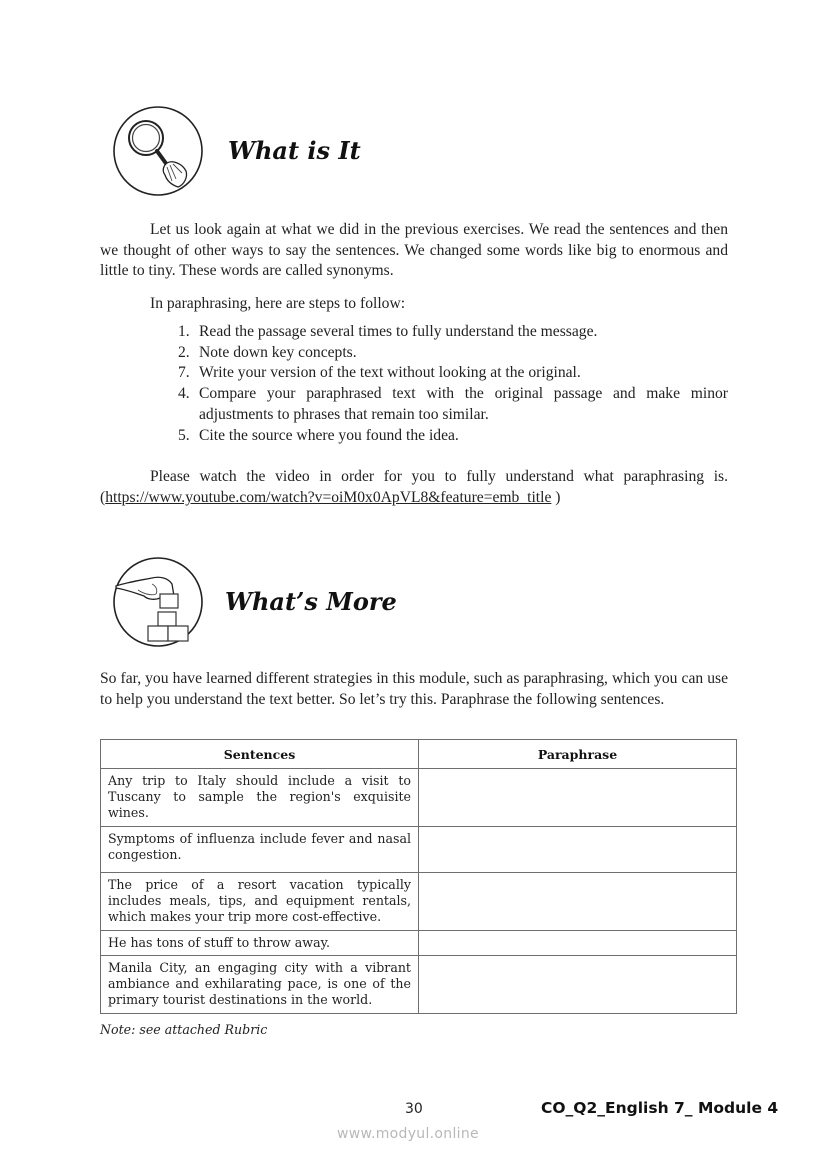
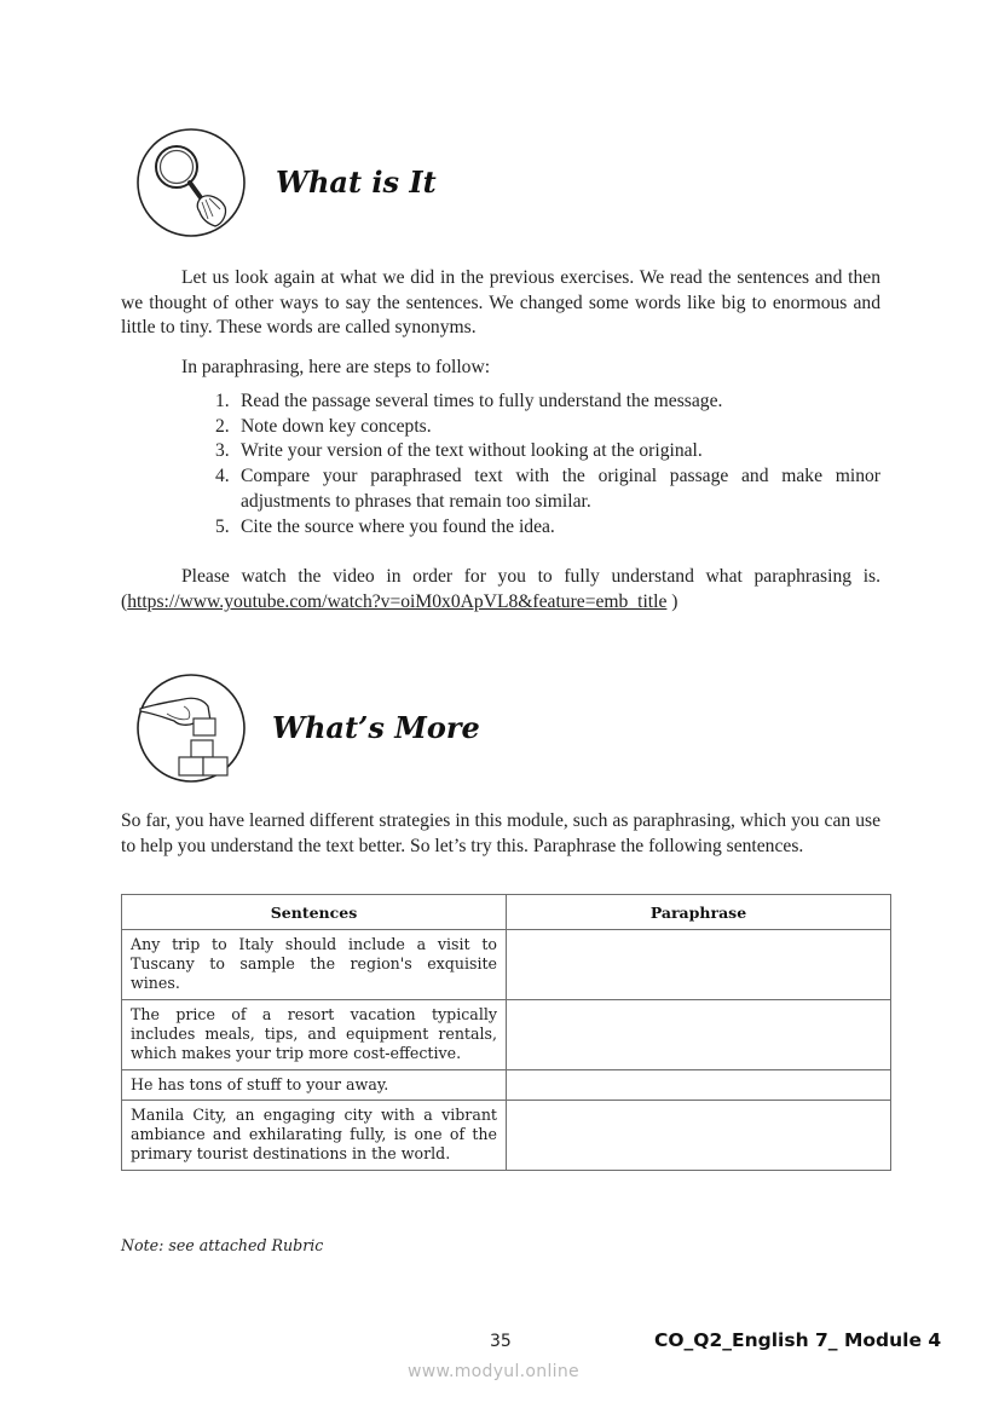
  What is It
  Let us look again at what we did in the previous exercises. We read the sentences and then we thought of other ways to say the sentences. We changed some words like big to enormous and little to tiny. These words are called synonyms.
  In paraphrasing, here are steps to follow:
  1.
  Read the passage several times to fully understand the message.
  2.
  Note down key concepts.
- 7.
+ 3.
  Write your version of the text without looking at the original.
  4.
  Compare your paraphrased text with the original passage and make minor adjustments to phrases that remain too similar.
  5.
  Cite the source where you found the idea.
  Please watch the video in order for you to fully understand what paraphrasing is. (https://www.youtube.com/watch?v=oiM0x0ApVL8&feature=emb_title )
  What’s More
  So far, you have learned different strategies in this module, such as paraphrasing, which you can use to help you understand the text better. So let’s try this. Paraphrase the following sentences.
  Sentences	Paraphrase
  Any trip to Italy should include a visit to Tuscany to sample the region's exquisite wines.
- Symptoms of influenza include fever and nasal congestion.
  The price of a resort vacation typically includes meals, tips, and equipment rentals, which makes your trip more cost-effective.
- He has tons of stuff to throw away.
+ He has tons of stuff to your away.
- Manila City, an engaging city with a vibrant ambiance and exhilarating pace, is one of the primary tourist destinations in the world.
+ Manila City, an engaging city with a vibrant ambiance and exhilarating fully, is one of the primary tourist destinations in the world.
  Note: see attached Rubric
- 30
+ 35
  CO_Q2_English 7_ Module 4
  www.modyul.online
